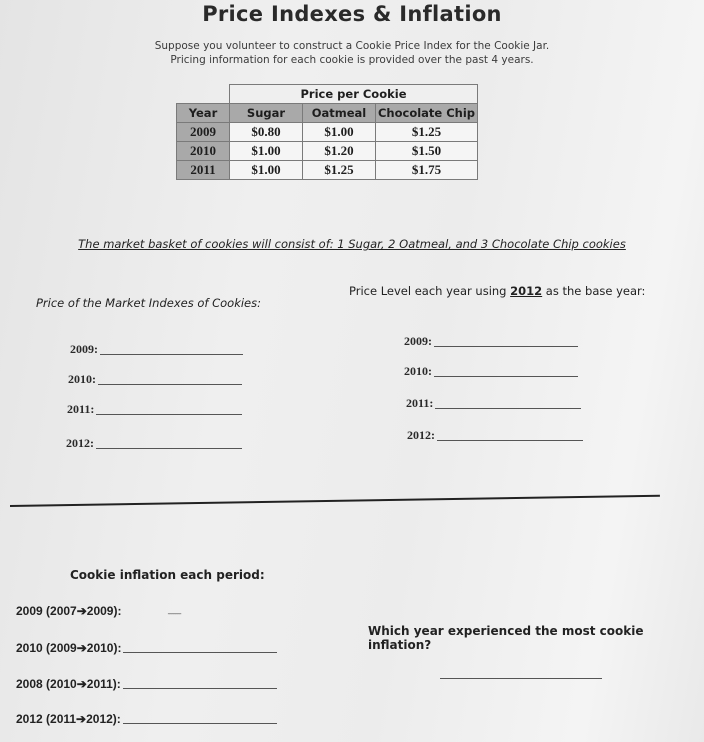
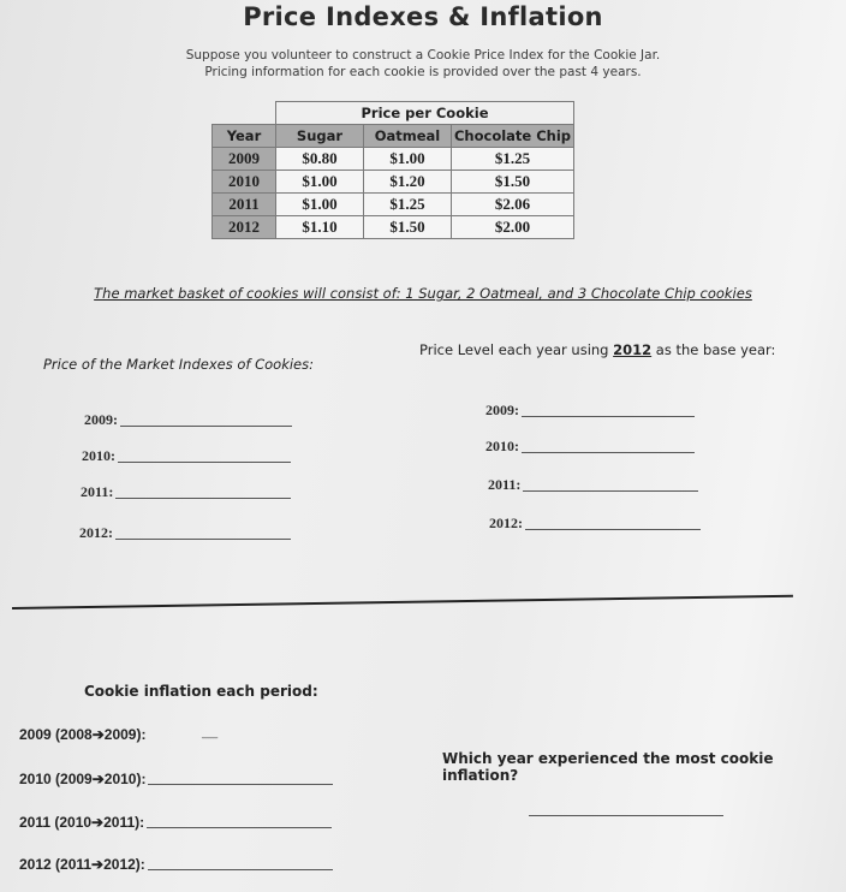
  Price Indexes & Inflation
  Suppose you volunteer to construct a Cookie Price Index for the Cookie Jar.
  Pricing information for each cookie is provided over the past 4 years.
  	Price per Cookie
  Year	Sugar	Oatmeal	Chocolate Chip
  2009	$0.80	$1.00	$1.25
  2010	$1.00	$1.20	$1.50
- 2011	$1.00	$1.25	$1.75
+ 2011	$1.00	$1.25	$2.06
+ 2012	$1.10	$1.50	$2.00
  The market basket of cookies will consist of: 1 Sugar, 2 Oatmeal, and 3 Chocolate Chip cookies
  Price of the Market Indexes of Cookies:
  2009:
  2010:
  2011:
  2012:
  Price Level each year using 2012 as the base year:
  2009:
  2010:
  2011:
  2012:
  Cookie inflation each period:
- 2009 (2007➔2009):
+ 2009 (2008➔2009):
  -------
  2010 (2009➔2010):
- 2008 (2010➔2011):
+ 2011 (2010➔2011):
  2012 (2011➔2012):
  Which year experienced the most cookie inflation?
